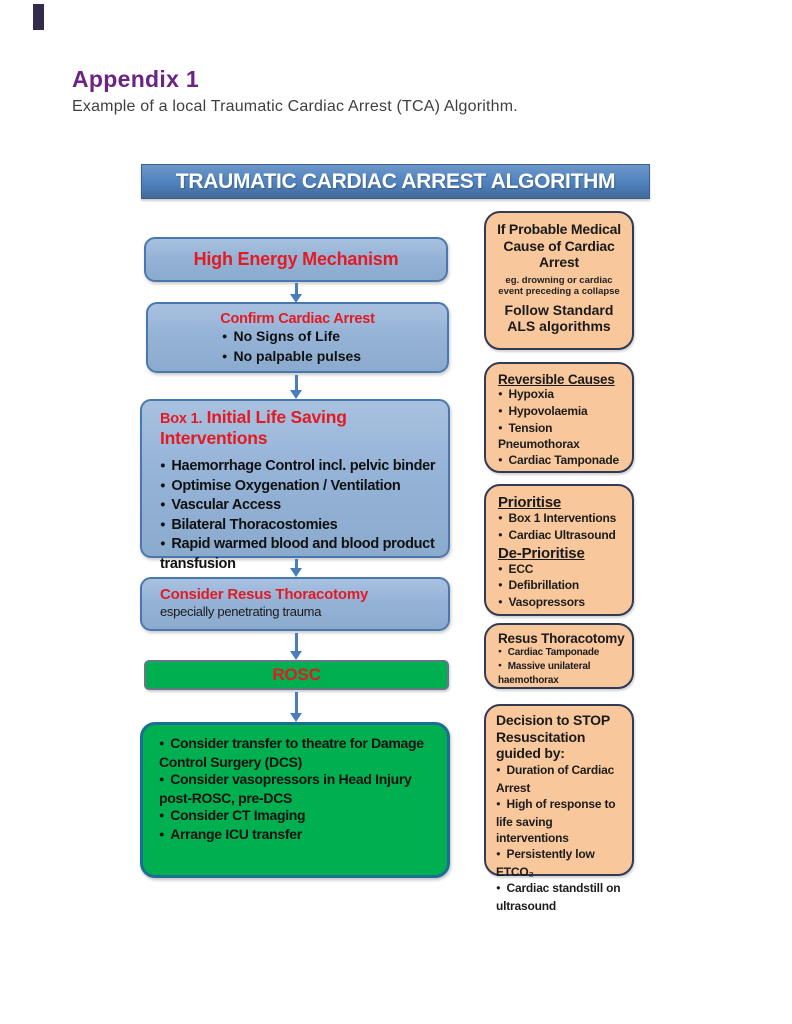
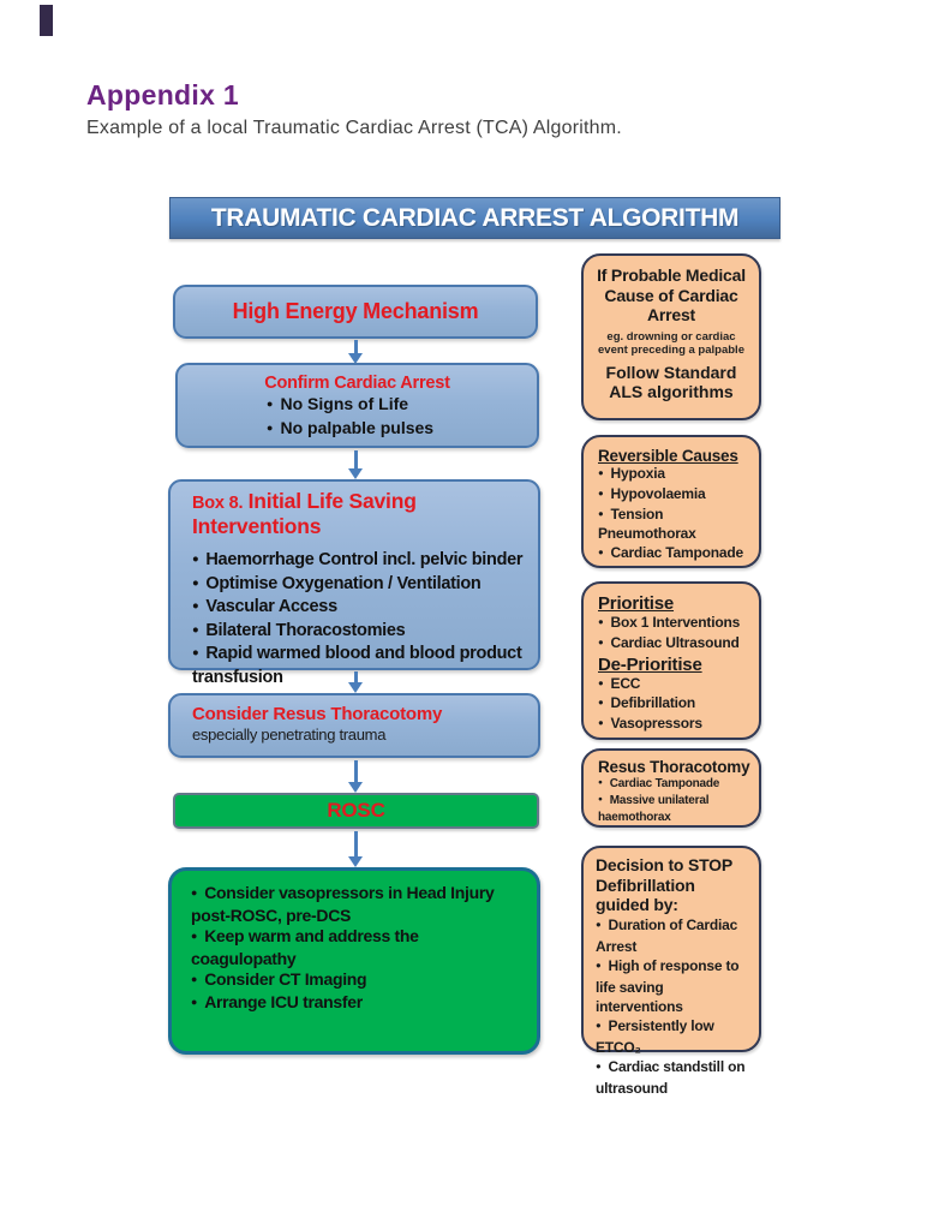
  Appendix 1
  Example of a local Traumatic Cardiac Arrest (TCA) Algorithm.
  TRAUMATIC CARDIAC ARREST ALGORITHM
  High Energy Mechanism
  Confirm Cardiac Arrest
  No Signs of Life
  No palpable pulses
- Box 1. Initial Life Saving Interventions
+ Box 8. Initial Life Saving Interventions
  Haemorrhage Control incl. pelvic binder
  Optimise Oxygenation / Ventilation
  Vascular Access
  Bilateral Thoracostomies
  Rapid warmed blood and blood product transfusion
  Consider Resus Thoracotomy
  especially penetrating trauma
  ROSC
- Consider transfer to theatre for Damage Control Surgery (DCS)
  Consider vasopressors in Head Injury post-ROSC, pre-DCS
+ Keep warm and address the coagulopathy
  Consider CT Imaging
  Arrange ICU transfer
  If Probable Medical Cause of Cardiac Arrest
- eg. drowning or cardiac event preceding a collapse
+ eg. drowning or cardiac event preceding a palpable
  Follow Standard ALS algorithms
  Reversible Causes
  Hypoxia
  Hypovolaemia
  Tension Pneumothorax
  Cardiac Tamponade
  Prioritise
  Box 1 Interventions
  Cardiac Ultrasound
  De-Prioritise
  ECC
  Defibrillation
  Vasopressors
  Resus Thoracotomy
  Cardiac Tamponade
  Massive unilateral haemothorax
- Decision to STOP Resuscitation guided by:
+ Decision to STOP Defibrillation guided by:
  Duration of Cardiac Arrest
  High of response to life saving interventions
  Persistently low ETCO₂
  Cardiac standstill on ultrasound
